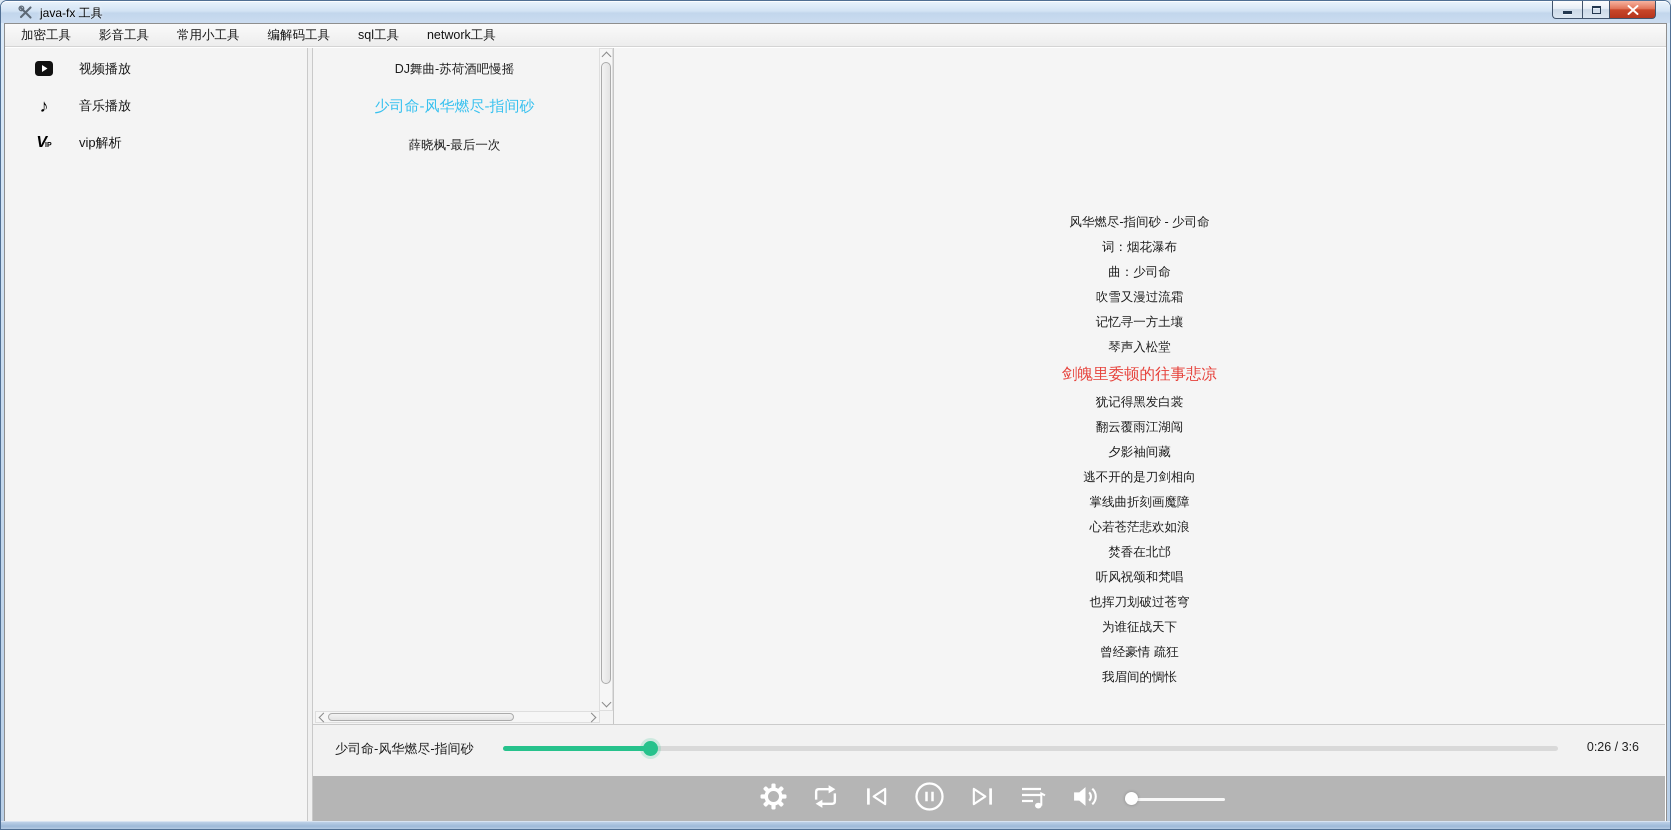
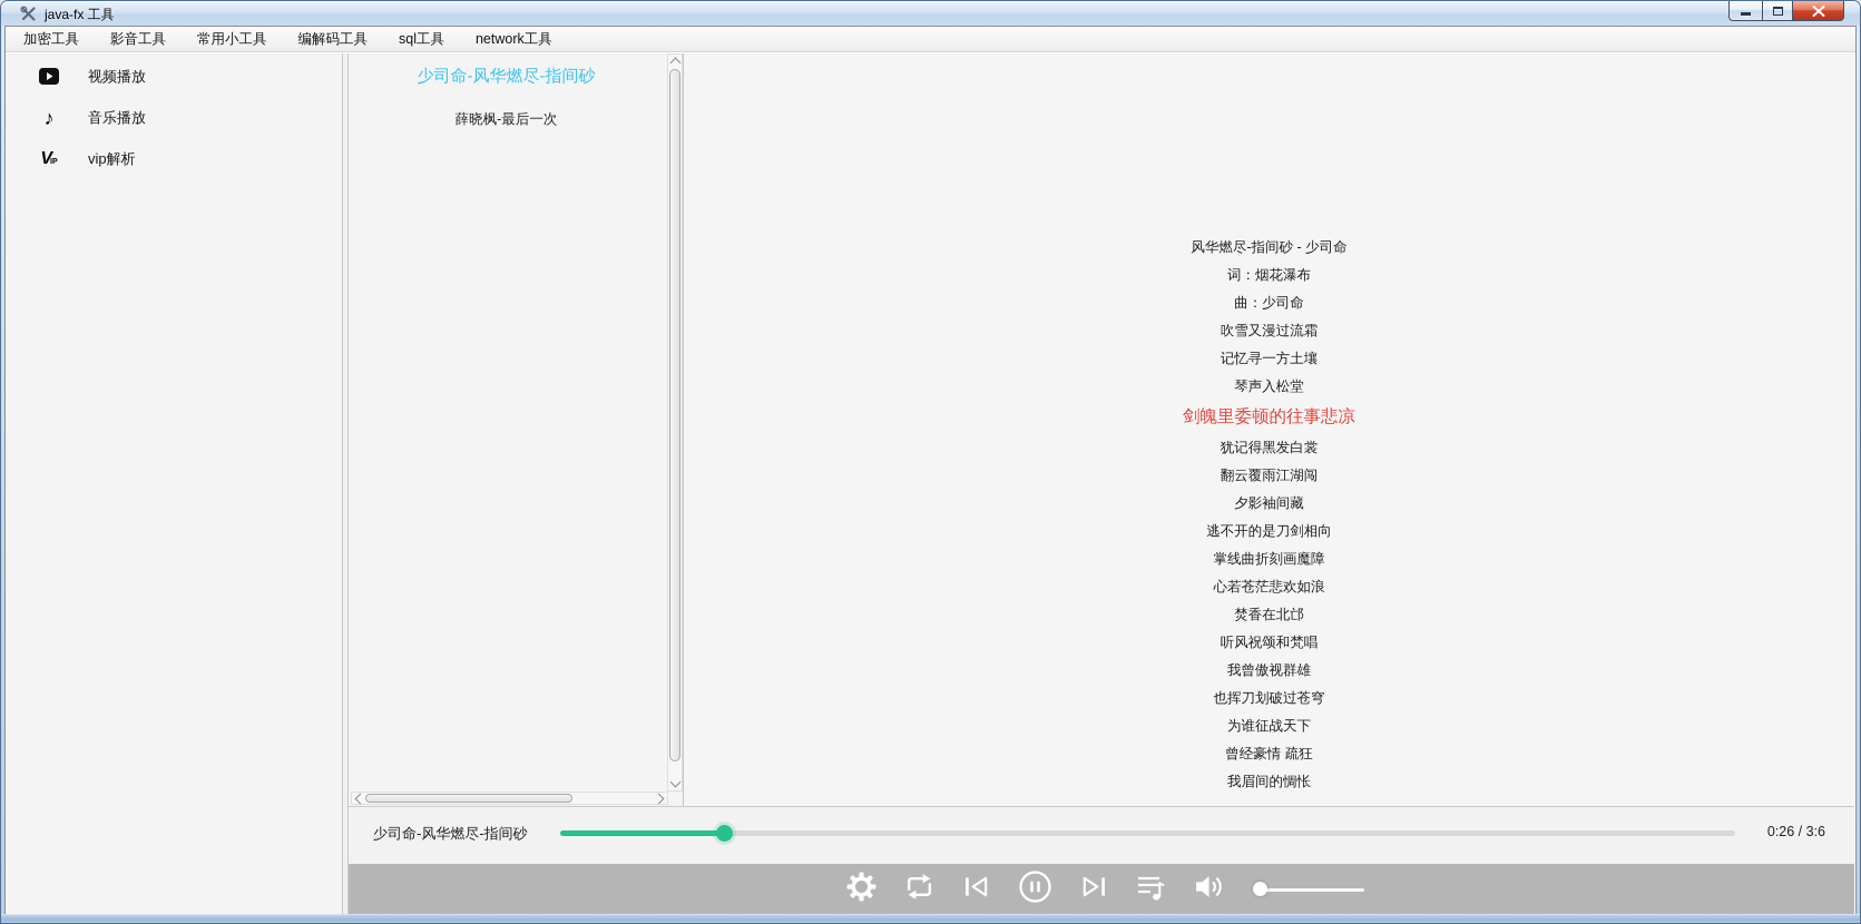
  java-fx 工具
  加密工具
  影音工具
  常用小工具
  编解码工具
  sql工具
  network工具
  视频播放
  ♪
  音乐播放
  vip解析
- DJ舞曲-苏荷酒吧慢摇
  少司命-风华燃尽-指间砂
  薛晓枫-最后一次
  风华燃尽-指间砂 - 少司命
  词：烟花瀑布
  曲：少司命
  吹雪又漫过流霜
  记忆寻一方土壤
  琴声入松堂
  剑魄里委顿的往事悲凉
  犹记得黑发白裳
  翻云覆雨江湖闯
  夕影袖间藏
  逃不开的是刀剑相向
  掌线曲折刻画魔障
  心若苍茫悲欢如浪
  焚香在北邙
  听风祝颂和梵唱
+ 我曾傲视群雄
  也挥刀划破过苍穹
  为谁征战天下
  曾经豪情 疏狂
  我眉间的惆怅
  少司命-风华燃尽-指间砂
  0:26 / 3:6
